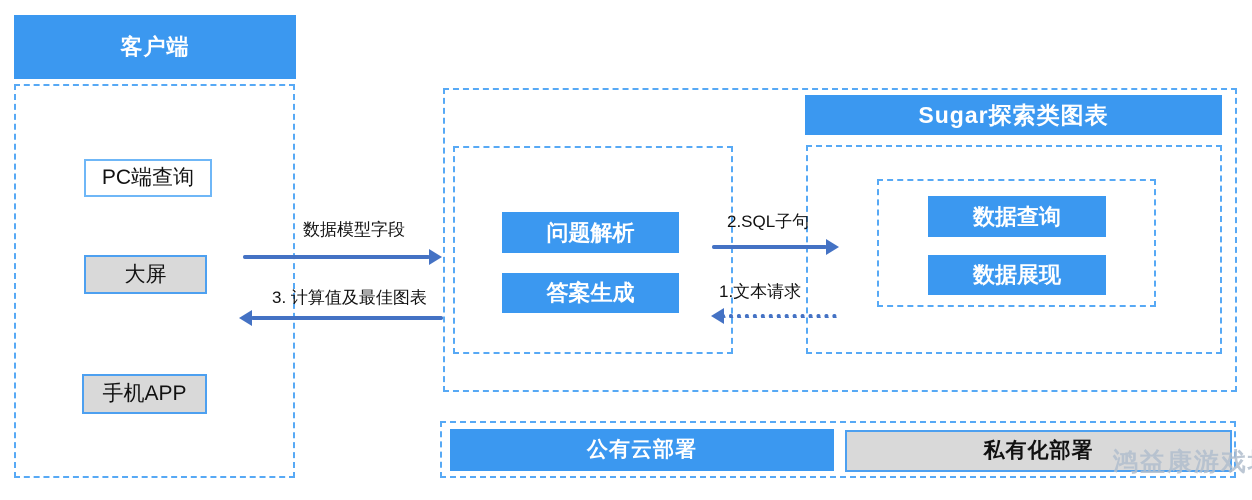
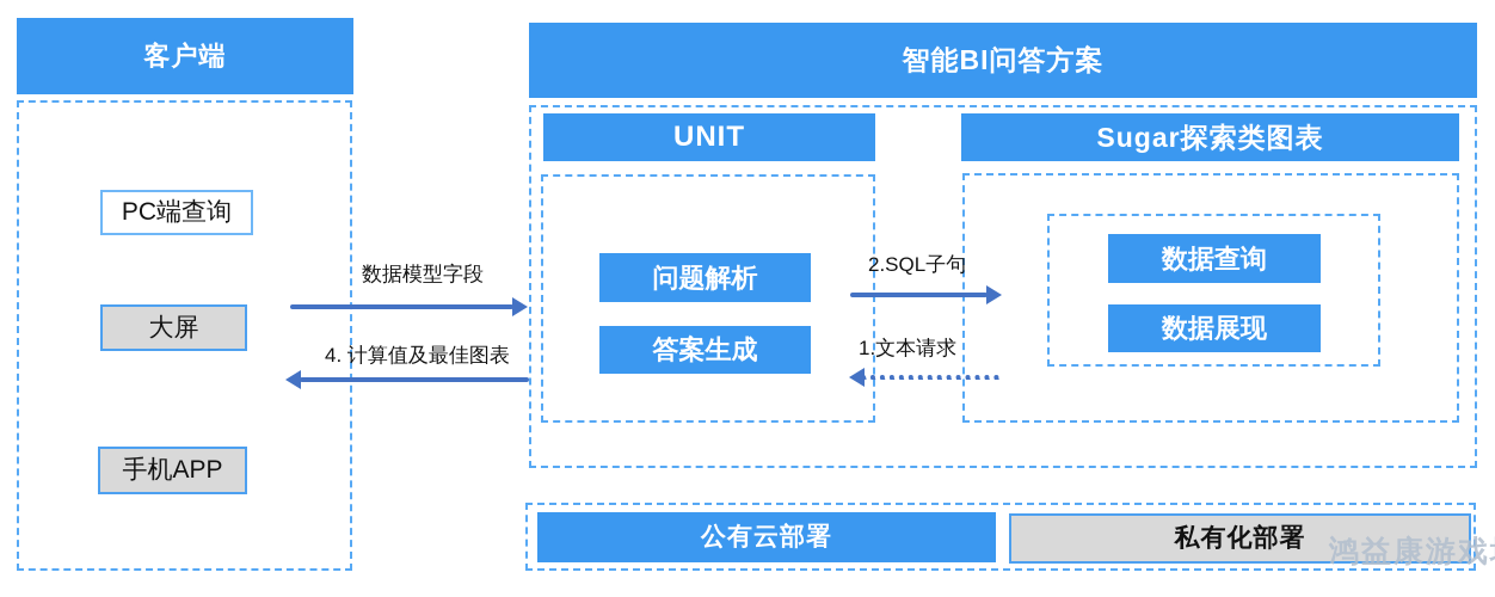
  客户端
  PC端查询
  大屏
  手机APP
+ 智能BI问答方案
+ UNIT
  问题解析
  答案生成
  Sugar探索类图表
  数据查询
  数据展现
  公有云部署
  私有化部署
  数据模型字段
- 3. 计算值及最佳图表
+ 4. 计算值及最佳图表
  2.SQL子句
  1.文本请求
  鸿益康游戏
